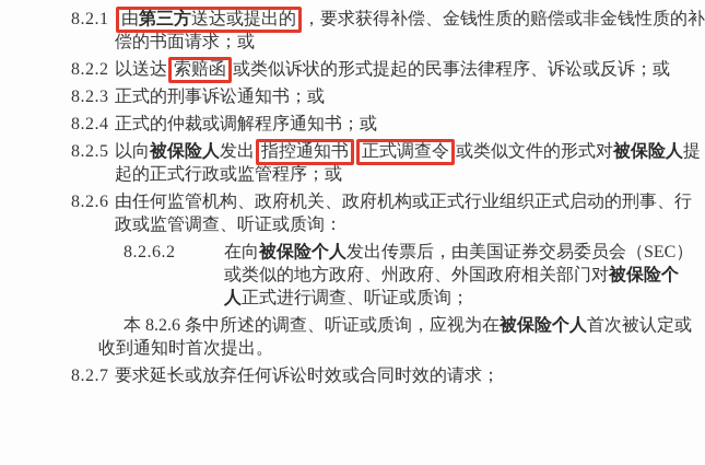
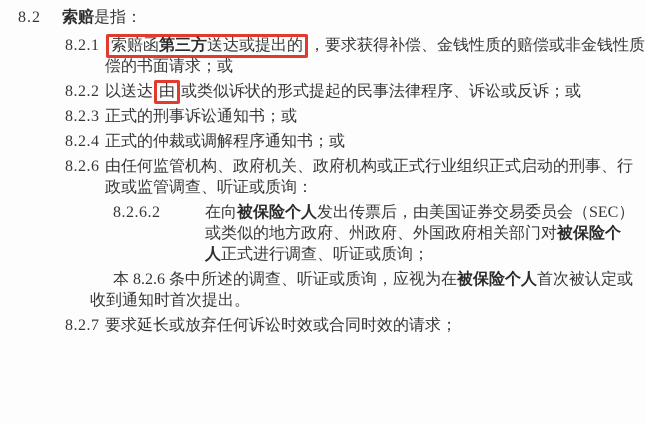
+ 8.2 索赔是指：
  8.2.1
- 由第三方送达或提出的 ，要求获得补偿、金钱性质的赔偿或非金钱性质的补
+ 索赔函第三方送达或提出的 ，要求获得补偿、金钱性质的赔偿或非金钱性质
  偿的书面请求；或
  8.2.2
- 以送达 索赔函 或类似诉状的形式提起的民事法律程序、诉讼或反诉；或
+ 以送达 由 或类似诉状的形式提起的民事法律程序、诉讼或反诉；或
  8.2.3
  正式的刑事诉讼通知书；或
  8.2.4
  正式的仲裁或调解程序通知书；或
- 8.2.5
- 以向被保险人发出 指控通知书 正式调查令 或类似文件的形式对被保险人提
- 起的正式行政或监管程序；或
  8.2.6
  由任何监管机构、政府机关、政府机构或正式行业组织正式启动的刑事、行
  政或监管调查、听证或质询：
  8.2.6.2
  在向被保险个人发出传票后，由美国证券交易委员会（SEC）
  或类似的地方政府、州政府、外国政府相关部门对被保险个
  人正式进行调查、听证或质询；
  本 8.2.6 条中所述的调查、听证或质询，应视为在被保险个人首次被认定或
  收到通知时首次提出。
  8.2.7
  要求延长或放弃任何诉讼时效或合同时效的请求；
